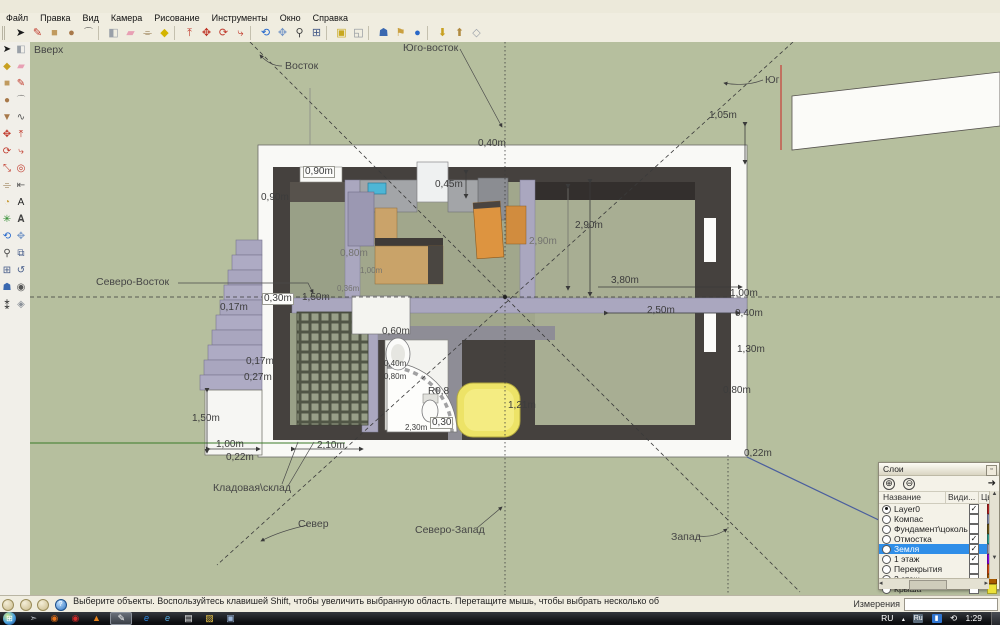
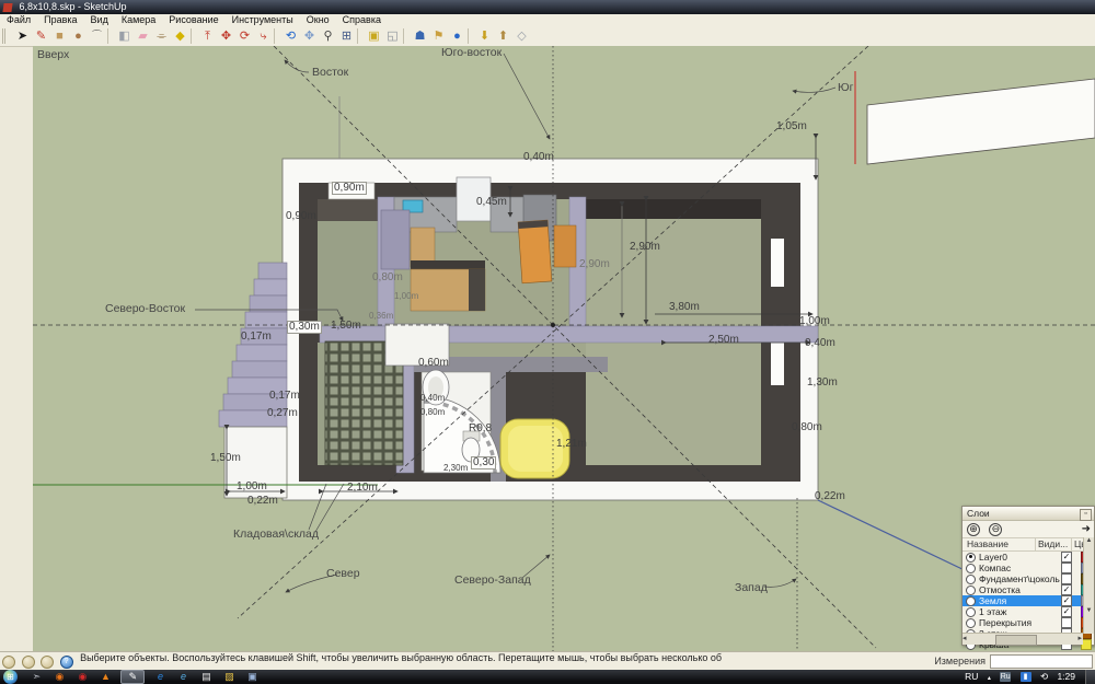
+ 6,8x10,8.skp - SketchUp
  Файл Правка Вид Камера Рисование Инструменты Окно Справка
  ➤ ✎ ■ ● ⌒ ◧ ▰ ⌯ ◆ ⤒ ✥ ⟳ ⤷ ⟲ ✥ ⚲ ⊞ ▣ ◱ ☗ ⚑ ● ⬇ ⬆ ◇
- ➤ ◧
- ◆ ▰
- ■ ✎
- ● ⌒
- ▼ ∿
- ✥ ⤒
- ⟳ ⤷
- ⤡ ◎
- ⌯ ⇤
- ◔ A
- ✳ 𝐀
- ⟲ ✥
- ⚲ ⧉
- ⊞ ↺
- ☗ ◉
- ⁑ ◈
  Вверх
  Восток
  Юго-восток
  Юг
  Северо-Восток
  Север
  Северо-Запад
  Запад
  Кладовая\склад
  0,40m
  1,05m
  0,90m
  0,90m
  0,45m
  2,90m
  2,90m
  3,80m
  2,50m
  1,00m
  0,40m
  1,30m
  0,80m
  0,17m
  0,17m
  0,27m
  1,50m
  1,00m
  0,22m
  1,50m
  0,30m
  0,80m
  1,00m
  0,36m
  2,10m
  0,60m
  R0,8
  0,30
  1,21m
  2,30m
  0,22m
  0,40m
  0,80m
  Слои
  ⊕ ⊖
  ➜
  Название
  Види...
  Layer0
  ✓
  Компас
  Фундамент\цоколь
  Отмостка
  ✓
  Земля
  ✓
  1 этаж
  ✓
  Перекрытия
  Выберите объекты. Воспользуйтесь клавишей Shift, чтобы увеличить выбранную область. Перетащите мышь, чтобы выбрать несколько об
  Измерения
  ⊞ ➣ ◉ ◉ ▲ ✎ e e ▤ ▨ ▣
